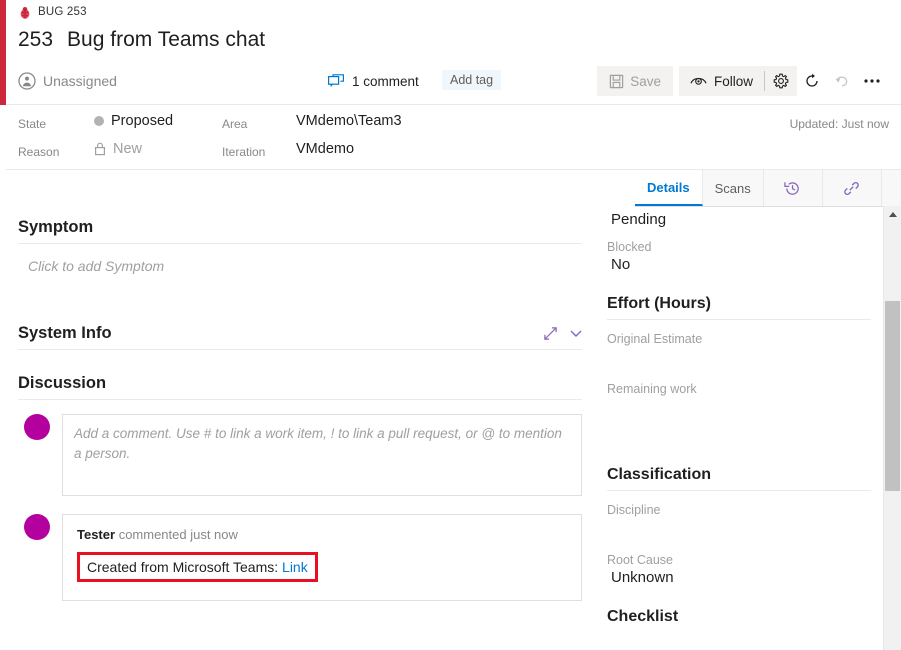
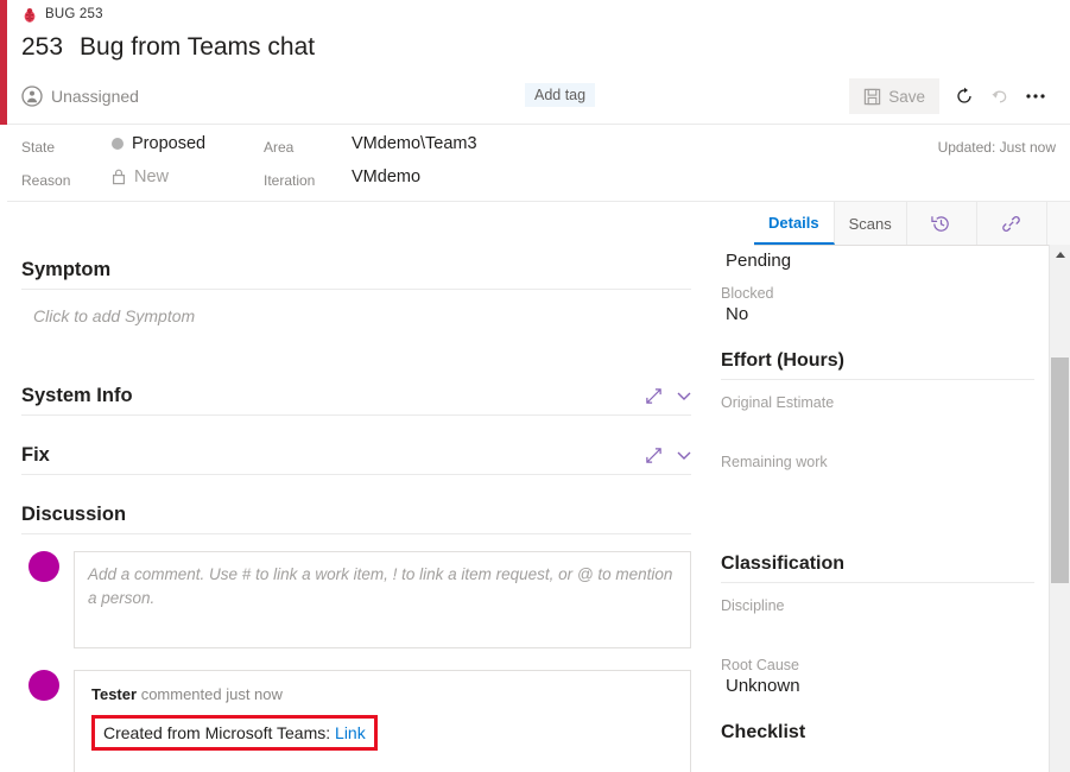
  BUG 253
  253
  Bug from Teams chat
  Unassigned
- 1 comment
  Add tag
  Save
- Follow
  State
  Proposed
  Reason
  New
  Area
  VMdemo\Team3
  Iteration
  VMdemo
  Updated: Just now
  Symptom
  Click to add Symptom
  System Info
+ Fix
  Discussion
- Add a comment. Use # to link a work item, ! to link a pull request, or @ to mention a person.
+ Add a comment. Use # to link a work item, ! to link a item request, or @ to mention a person.
  Tester commented just now
  Created from Microsoft Teams: Link
  Details
  Scans
  Pending
  Blocked
  No
  Effort (Hours)
  Original Estimate
  Remaining work
  Classification
  Discipline
  Root Cause
  Unknown
  Checklist
